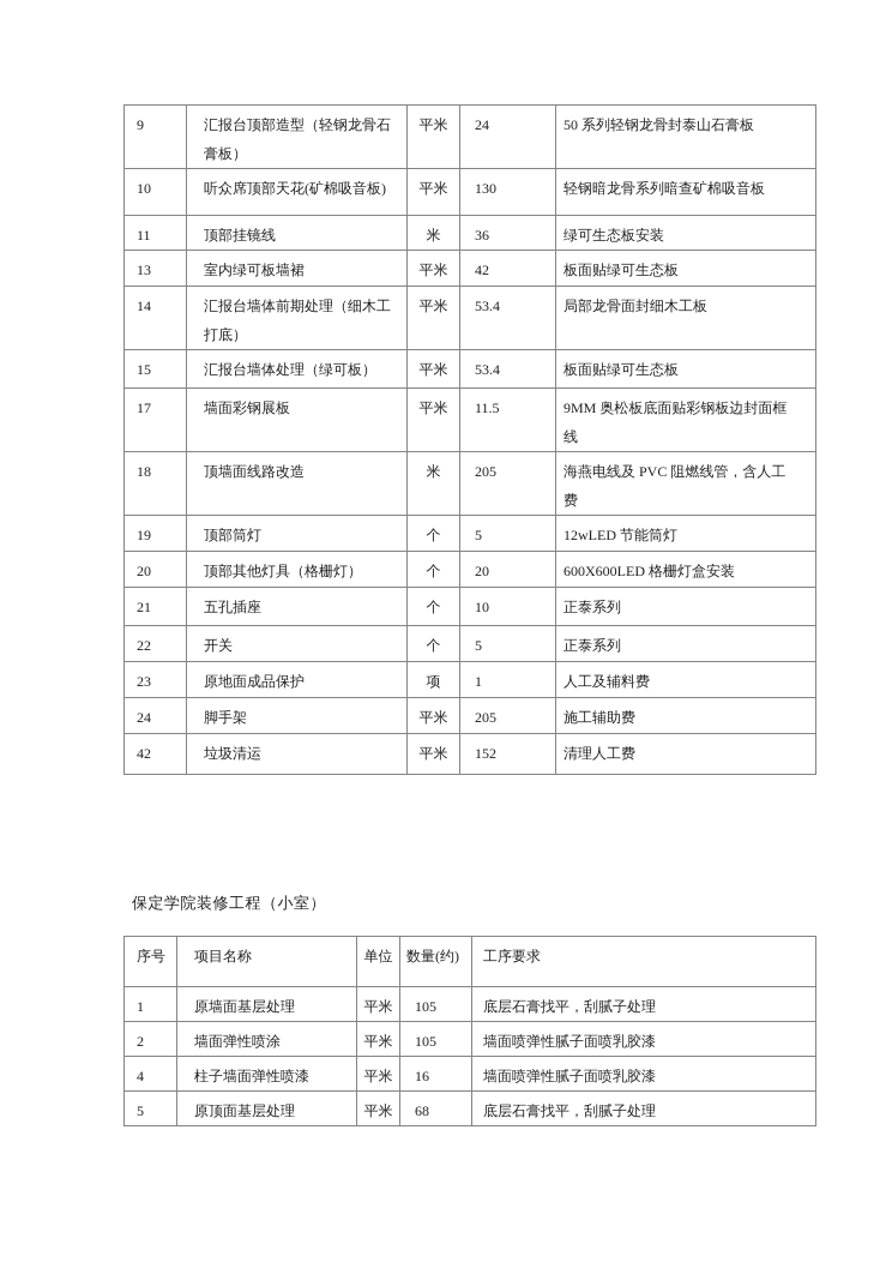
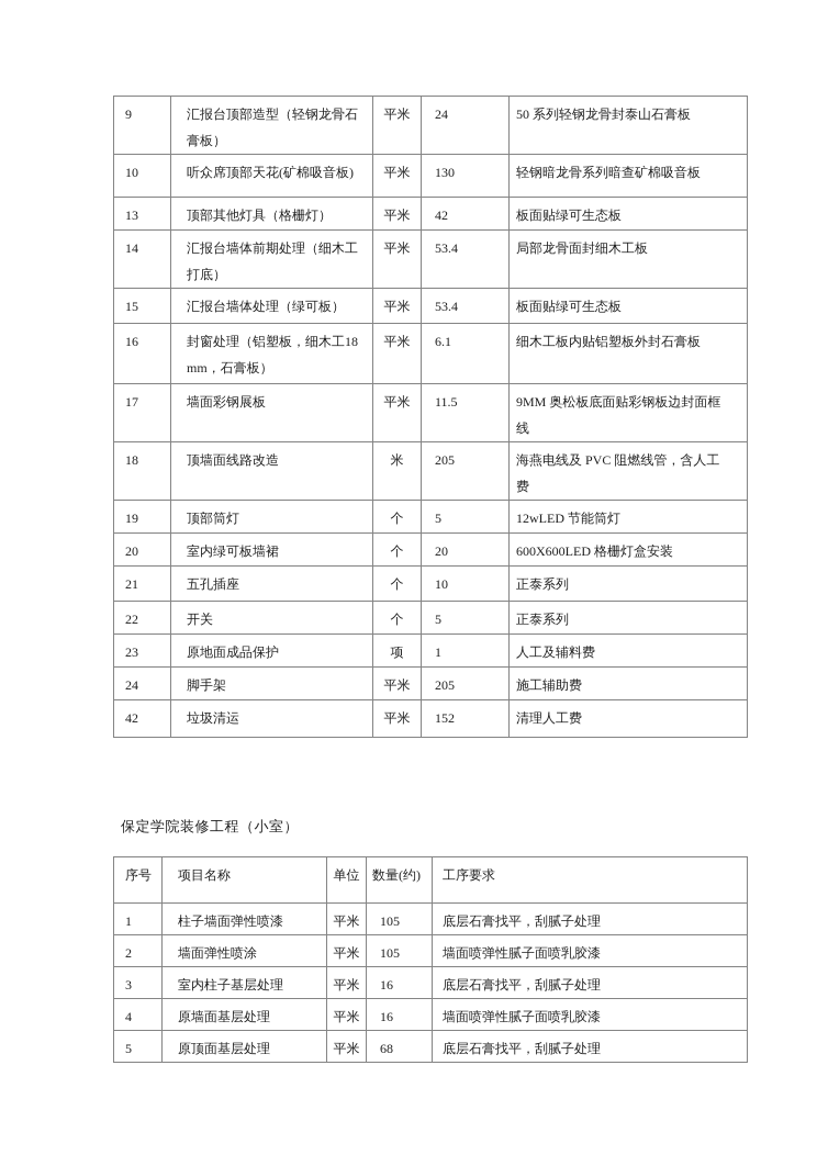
  9	汇报台顶部造型（轻钢龙骨石膏板）	平米	24	50 系列轻钢龙骨封泰山石膏板
  10	听众席顶部天花(矿棉吸音板)	平米	130	轻钢暗龙骨系列暗查矿棉吸音板
- 11	顶部挂镜线	米	36	绿可生态板安装
- 13	室内绿可板墙裙	平米	42	板面贴绿可生态板
+ 13	顶部其他灯具（格栅灯）	平米	42	板面贴绿可生态板
  14	汇报台墙体前期处理（细木工打底）	平米	53.4	局部龙骨面封细木工板
  15	汇报台墙体处理（绿可板）	平米	53.4	板面贴绿可生态板
+ 16	封窗处理（铝塑板，细木工18mm，石膏板）	平米	6.1	细木工板内贴铝塑板外封石膏板
  17	墙面彩钢展板	平米	11.5	9MM 奥松板底面贴彩钢板边封面框线
  18	顶墙面线路改造	米	205	海燕电线及 PVC 阻燃线管，含人工费
  19	顶部筒灯	个	5	12wLED 节能筒灯
- 20	顶部其他灯具（格栅灯）	个	20	600X600LED 格栅灯盒安装
+ 20	室内绿可板墙裙	个	20	600X600LED 格栅灯盒安装
  21	五孔插座	个	10	正泰系列
  22	开关	个	5	正泰系列
  23	原地面成品保护	项	1	人工及辅料费
  24	脚手架	平米	205	施工辅助费
  42	垃圾清运	平米	152	清理人工费
  保定学院装修工程（小室）
  序号	项目名称	单位	数量(约)	工序要求
- 1	原墙面基层处理	平米	105	底层石膏找平，刮腻子处理
+ 1	柱子墙面弹性喷漆	平米	105	底层石膏找平，刮腻子处理
  2	墙面弹性喷涂	平米	105	墙面喷弹性腻子面喷乳胶漆
+ 3	室内柱子基层处理	平米	16	底层石膏找平，刮腻子处理
- 4	柱子墙面弹性喷漆	平米	16	墙面喷弹性腻子面喷乳胶漆
+ 4	原墙面基层处理	平米	16	墙面喷弹性腻子面喷乳胶漆
  5	原顶面基层处理	平米	68	底层石膏找平，刮腻子处理
